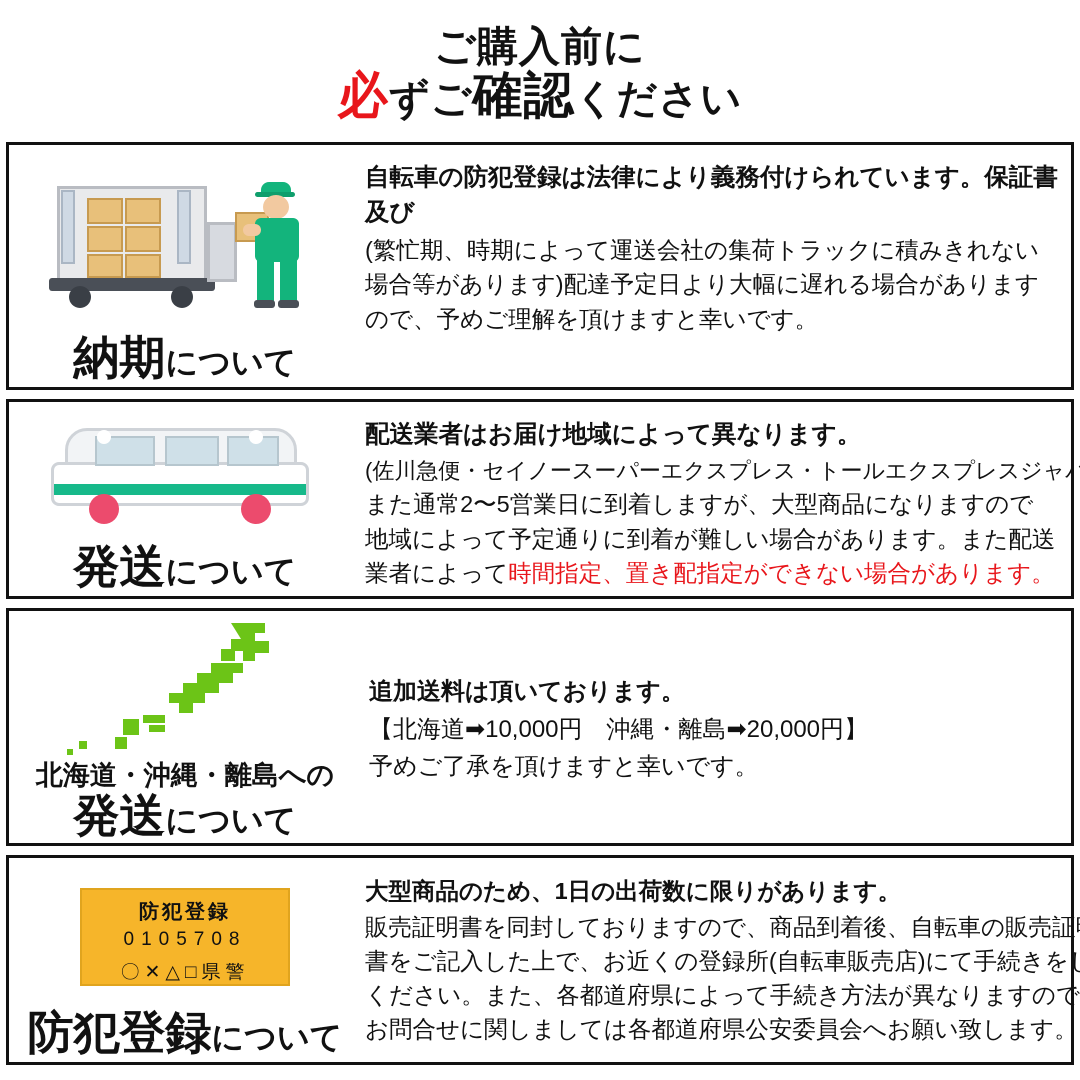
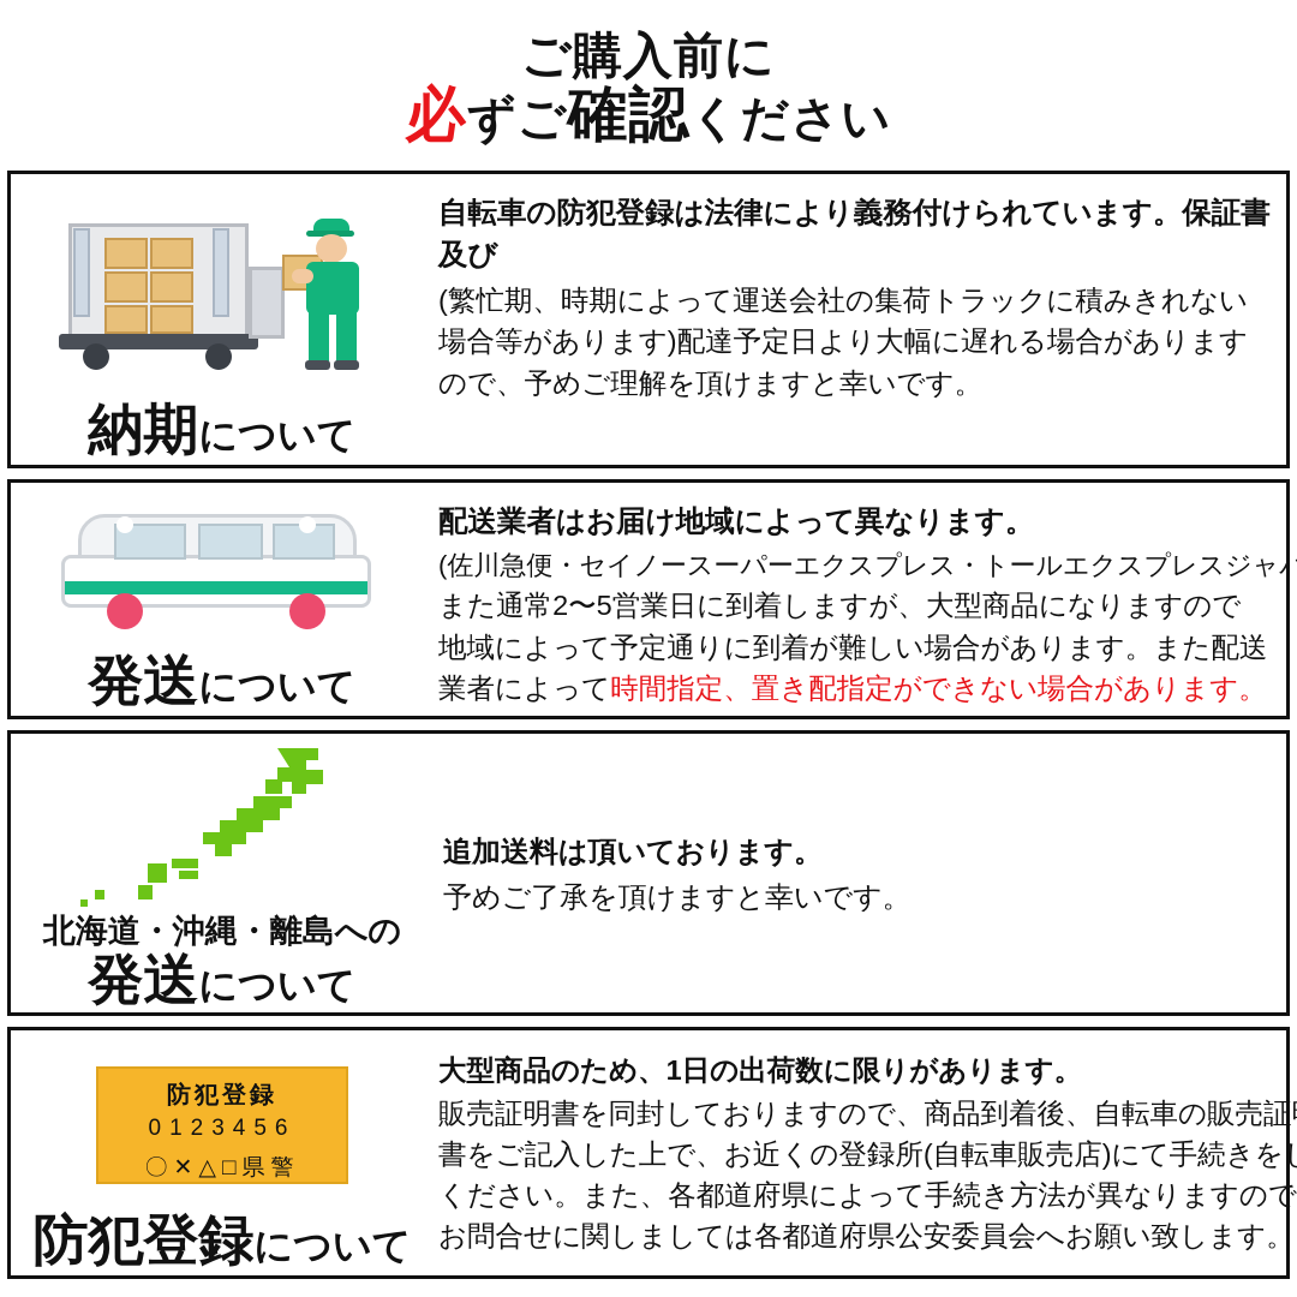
  ご購入前に
  必
  ずご
  確認
  ください
  納期
  について
  自転車の防犯登録は法律により義務付けられています。保証書及び
  (繁忙期、時期によって運送会社の集荷トラックに積みきれない
  場合等があります)配達予定日より大幅に遅れる場合があります
  ので、予めご理解を頂けますと幸いです。
  発送
  について
  配送業者はお届け地域によって異なります。
  (佐川急便・セイノースーパーエクスプレス・トールエクスプレスジャパ
  また通常2〜5営業日に到着しますが、大型商品になりますので
  地域によって予定通りに到着が難しい場合があります。また配送
  業者によって時間指定、置き配指定ができない場合があります。
  北海道・沖縄・離島への
  発送
  について
  追加送料は頂いております。
- 【北海道➡10,000円 沖縄・離島➡20,000円】
  予めご了承を頂けますと幸いです。
  防犯登録
- 0105708
+ 0123456
  〇✕△□県警
  防犯登録
  について
  大型商品のため、1日の出荷数に限りがあります。
  販売証明書を同封しておりますので、商品到着後、自転車の販売証
  書をご記入した上で、お近くの登録所(自転車販売店)にて手続きを
  ください。また、各都道府県によって手続き方法が異なりますので
  お問合せに関しましては各都道府県公安委員会へお願い致します。
